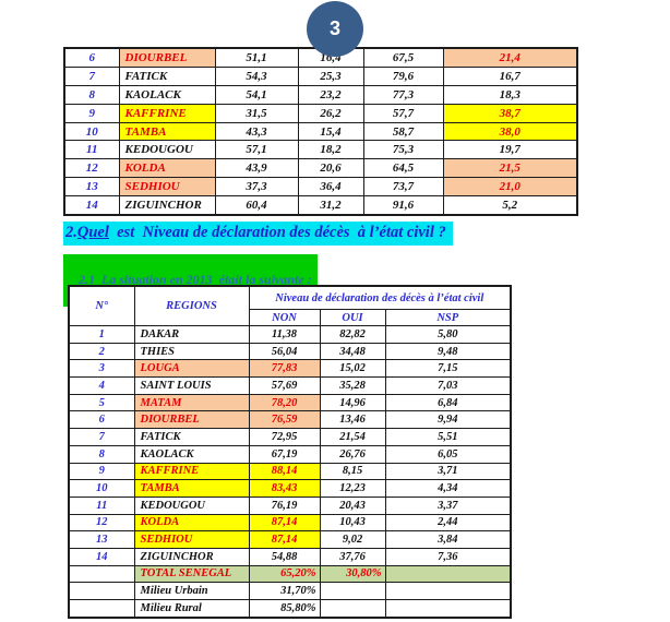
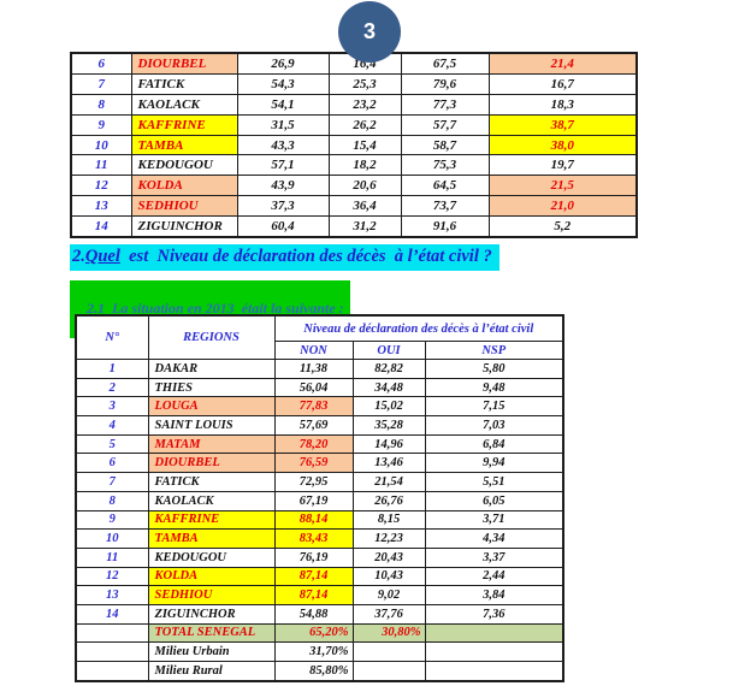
  3
- 6	DIOURBEL	51,1	16,4	67,5	21,4
+ 6	DIOURBEL	26,9	16,4	67,5	21,4
  7	FATICK	54,3	25,3	79,6	16,7
  8	KAOLACK	54,1	23,2	77,3	18,3
  9	KAFFRINE	31,5	26,2	57,7	38,7
  10	TAMBA	43,3	15,4	58,7	38,0
  11	KEDOUGOU	57,1	18,2	75,3	19,7
  12	KOLDA	43,9	20,6	64,5	21,5
  13	SEDHIOU	37,3	36,4	73,7	21,0
  14	ZIGUINCHOR	60,4	31,2	91,6	5,2
  2.Quel est Niveau de déclaration des décès à l’état civil ?
  2.1 La situation en 2013 était la suivante :
  N°	REGIONS	Niveau de déclaration des décès à l’état civil
  NON	OUI	NSP
  1	DAKAR	11,38	82,82	5,80
  2	THIES	56,04	34,48	9,48
  3	LOUGA	77,83	15,02	7,15
  4	SAINT LOUIS	57,69	35,28	7,03
  5	MATAM	78,20	14,96	6,84
  6	DIOURBEL	76,59	13,46	9,94
  7	FATICK	72,95	21,54	5,51
  8	KAOLACK	67,19	26,76	6,05
  9	KAFFRINE	88,14	8,15	3,71
  10	TAMBA	83,43	12,23	4,34
  11	KEDOUGOU	76,19	20,43	3,37
  12	KOLDA	87,14	10,43	2,44
  13	SEDHIOU	87,14	9,02	3,84
  14	ZIGUINCHOR	54,88	37,76	7,36
  	TOTAL SENEGAL	65,20%	30,80%
  	Milieu Urbain	31,70%
  	Milieu Rural	85,80%
